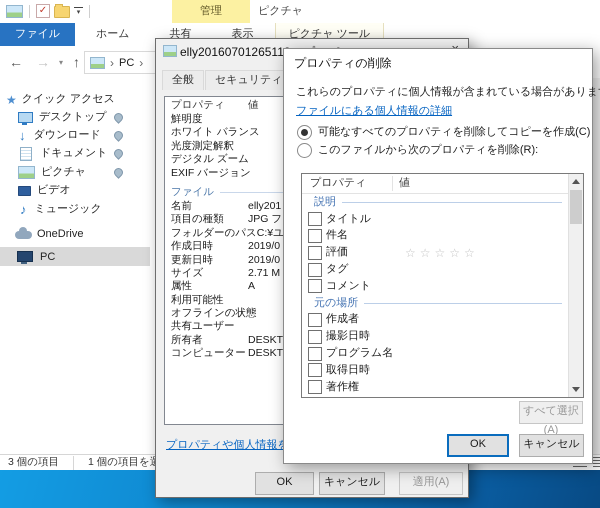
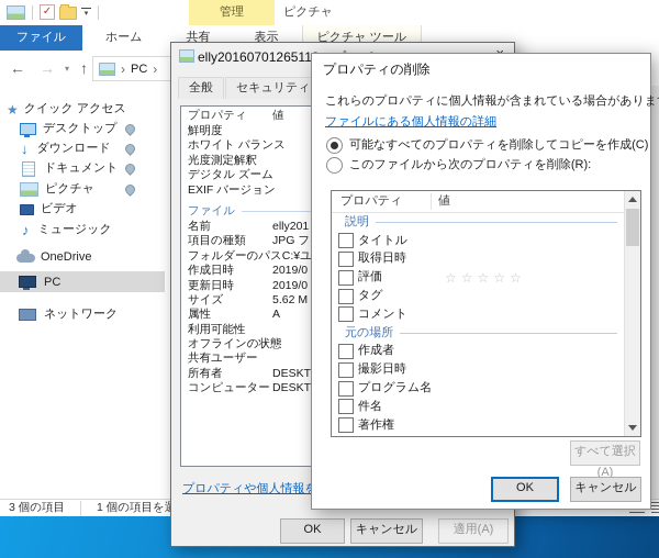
  ✓
  管理
  ピクチャ
  ファイル
  ホーム
  共有
  表示
  ピクチャ ツール
  ←
  →
  ▾
  ↑
  ›
  PC
  ›
  ★
  クイック アクセス
  デスクトップ
  ↓
  ダウンロード
  ドキュメント
  ピクチャ
  ビデオ
  ♪
  ミュージック
  OneDrive
  PC
+ ネットワーク
  3 個の項目
  1 個の項目を
  elly2016070126511
  全般
  セキュリティ
  プロパティ
  値
  鮮明度
  ホワイト バランス
  光度測定解釈
  デジタル ズーム
  EXIF バージョン
  ファイル
  名前
  elly201
  項目の種類
  JPG フ
  フォルダーのパス
  C:¥ユ
  作成日時
  2019/0
  更新日時
  2019/0
  サイズ
- 2.71 M
+ 5.62 M
  属性
  A
  利用可能性
  オフラインの状態
  共有ユーザー
  所有者
  DESKT
  コンピューター
  DESKT
  プロパティや個人情報
  OK
  キャンセル
  適用(A)
  プロパティの削除
  これらのプロパティに個人情報が含まれている場合がありま
  ファイルにある個人情報の詳細
  可能なすべてのプロパティを削除してコピーを作成(C)
  このファイルから次のプロパティを削除(R):
  プロパティ
  値
  説明
  タイトル
- 件名
+ 取得日時
  評価
  ☆☆☆☆☆
  タグ
  コメント
  元の場所
  作成者
  撮影日時
  プログラム名
- 取得日時
+ 件名
  著作権
  すべて選択(A)
  OK
  キャンセル
